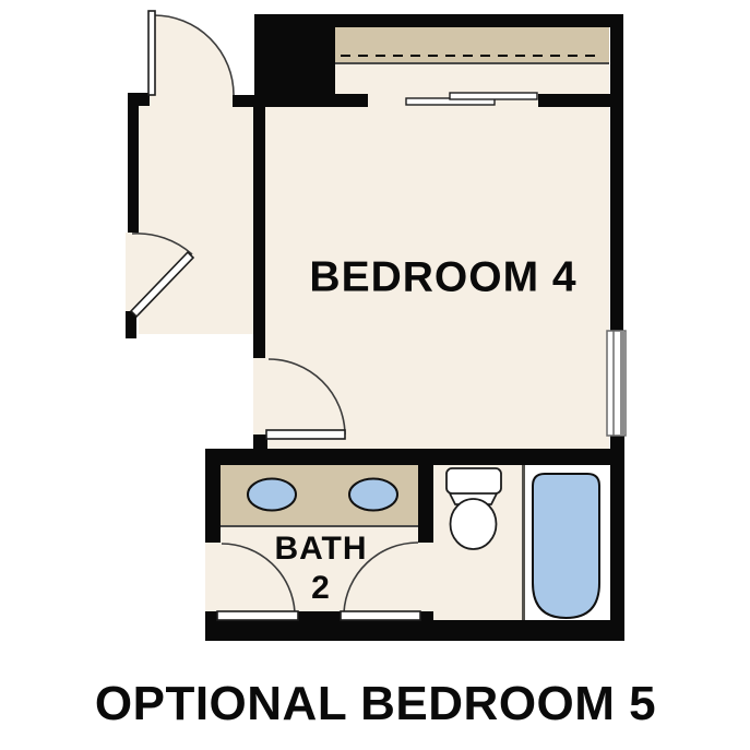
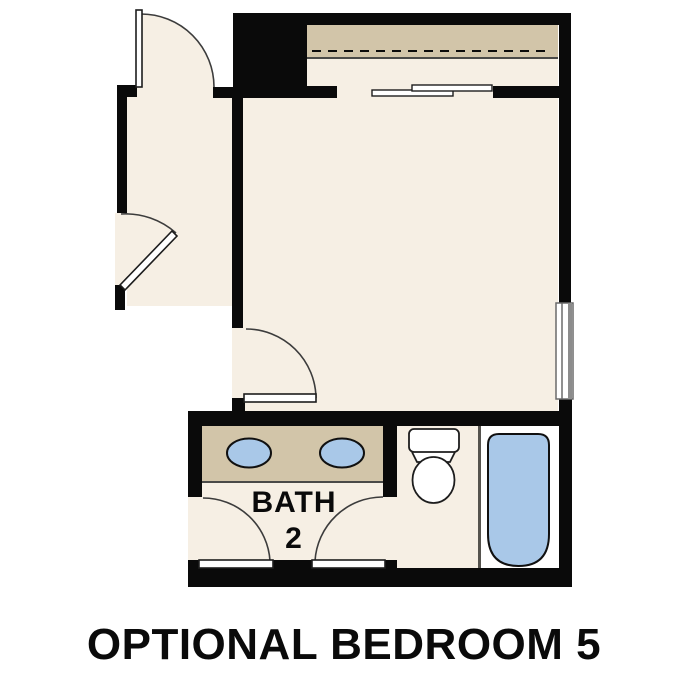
- BEDROOM 4
  BATH
  2
  OPTIONAL BEDROOM 5
